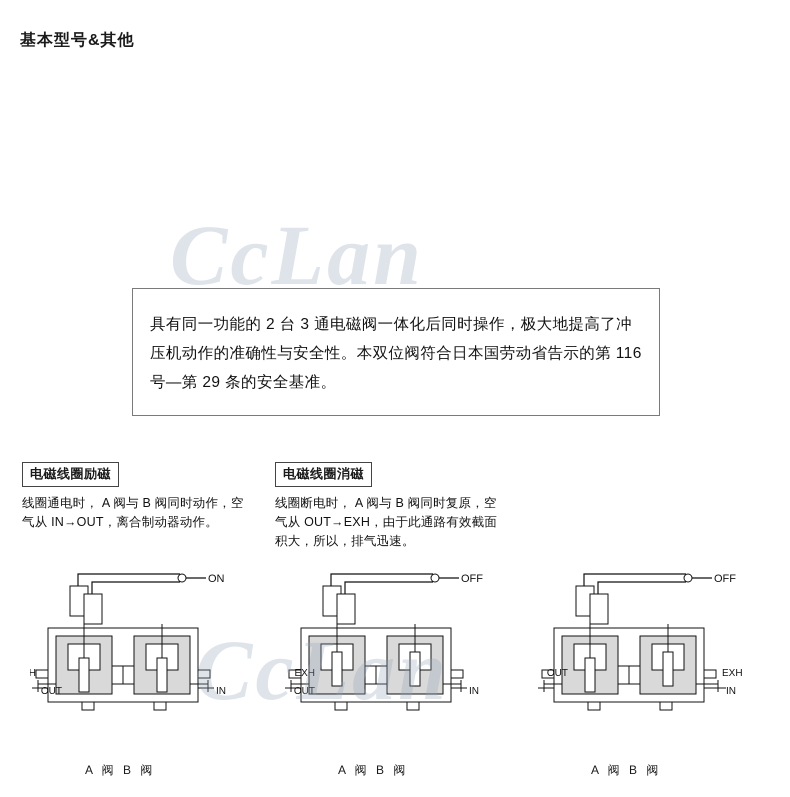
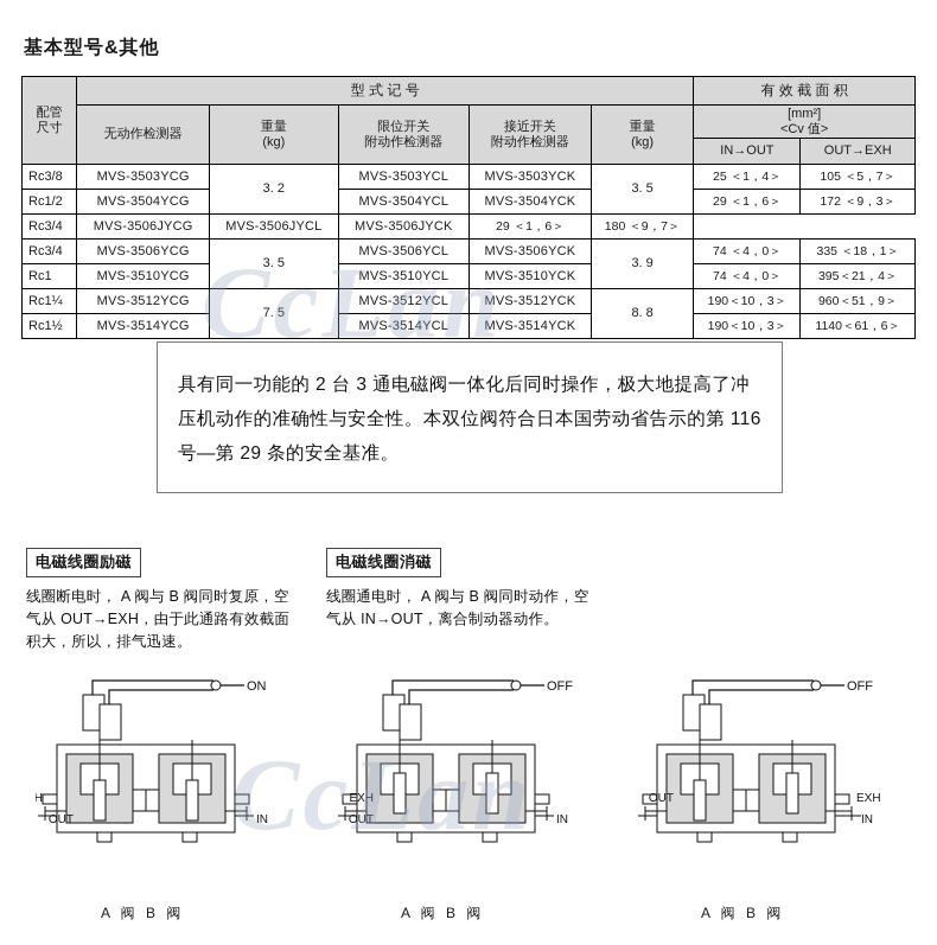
  CcLan
  CcLan
  基本型号&其他
+ 配管 尺寸	型 式 记 号	有 效 截 面 积
+ 无动作检测器	重量 (kg)	限位开关 附动作检测器	接近开关 附动作检测器	重量 (kg)	[mm²] <Cv 值>
+ IN→OUT	OUT→EXH
+ Rc3/8	MVS-3503YCG	3. 2	MVS-3503YCL	MVS-3503YCK	3. 5	25 ＜1，4＞	105 ＜5，7＞
+ Rc1/2	MVS-3504YCG	MVS-3504YCL	MVS-3504YCK	29 ＜1，6＞	172 ＜9，3＞
+ Rc3/4	MVS-3506JYCG	MVS-3506JYCL	MVS-3506JYCK	29 ＜1，6＞	180 ＜9，7＞
+ Rc3/4	MVS-3506YCG	3. 5	MVS-3506YCL	MVS-3506YCK	3. 9	74 ＜4，0＞	335 ＜18，1＞
+ Rc1	MVS-3510YCG	MVS-3510YCL	MVS-3510YCK	74 ＜4，0＞	395＜21，4＞
+ Rc1¼	MVS-3512YCG	7. 5	MVS-3512YCL	MVS-3512YCK	8. 8	190＜10，3＞	960＜51，9＞
+ Rc1½	MVS-3514YCG	MVS-3514YCL	MVS-3514YCK	190＜10，3＞	1140＜61，6＞
  具有同一功能的 2 台 3 通电磁阀一体化后同时操作，极大地提高了冲压机动作的准确性与安全性。本双位阀符合日本国劳动省告示的第 116 号—第 29 条的安全基准。
  电磁线圈励磁
- 线圈通电时， A 阀与 B 阀同时动作，空气从 IN→OUT，离合制动器动作。
+ 线圈断电时， A 阀与 B 阀同时复原，空气从 OUT→EXH，由于此通路有效截面积大，所以，排气迅速。
  电磁线圈消磁
- 线圈断电时， A 阀与 B 阀同时复原，空气从 OUT→EXH，由于此通路有效截面积大，所以，排气迅速。
+ 线圈通电时， A 阀与 B 阀同时动作，空气从 IN→OUT，离合制动器动作。
  ON
  OUT
  IN
  A 阀 B 阀
  OFF
  EXH
  OUT
  IN
  A 阀 B 阀
  OFF
  OUT
  EXH
  IN
  A 阀 B 阀
